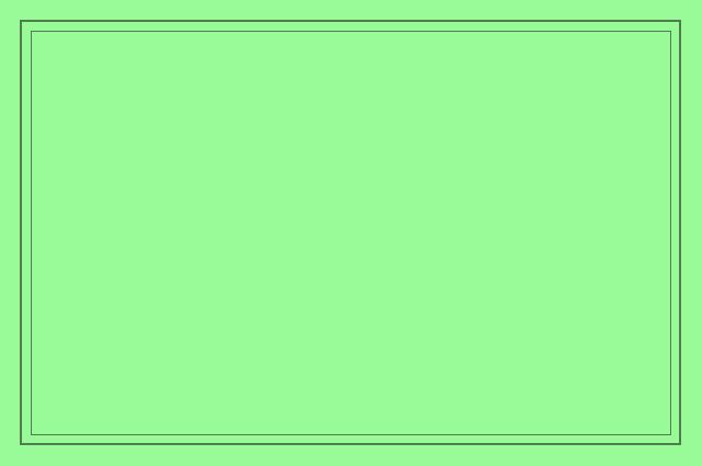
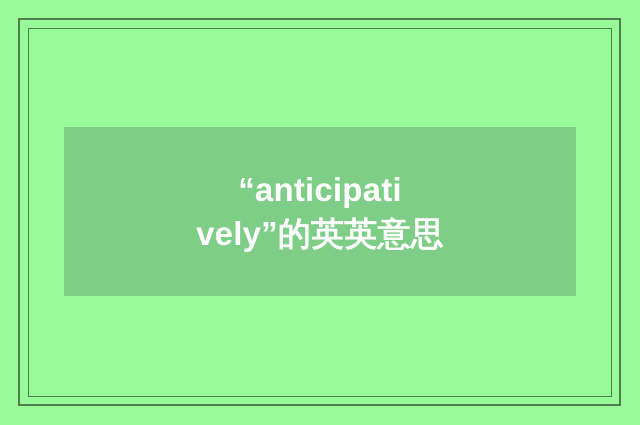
+ “anticipati
+ vely”的英英意思
